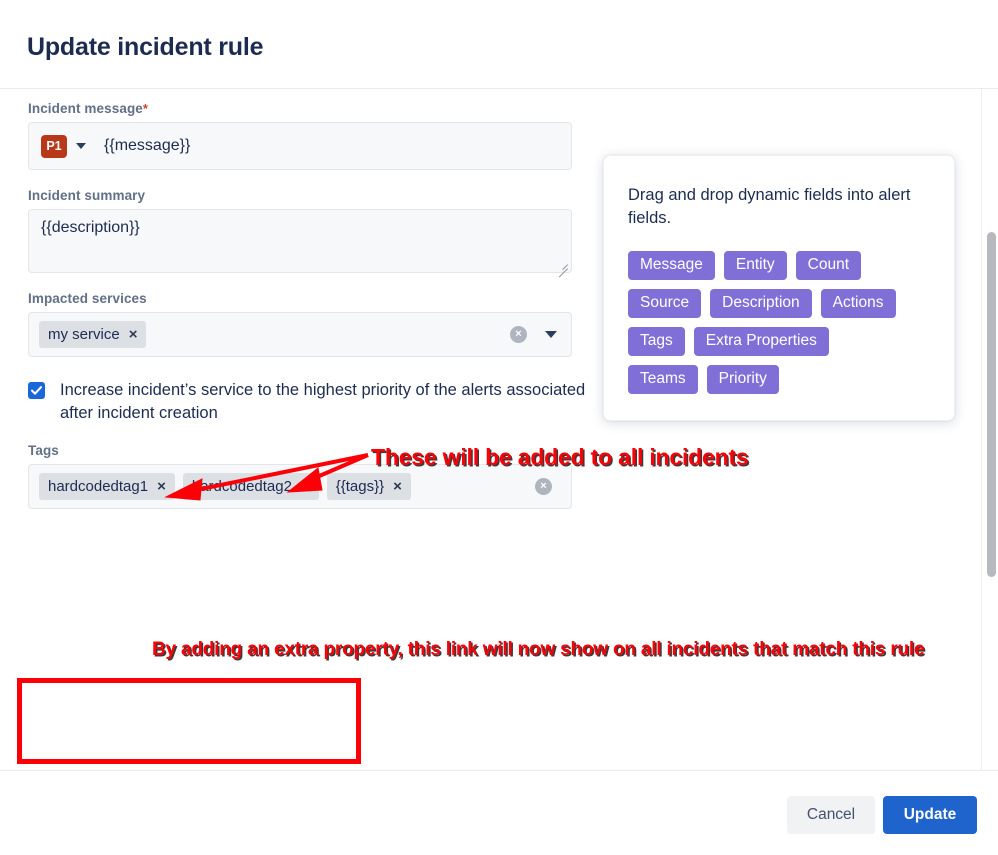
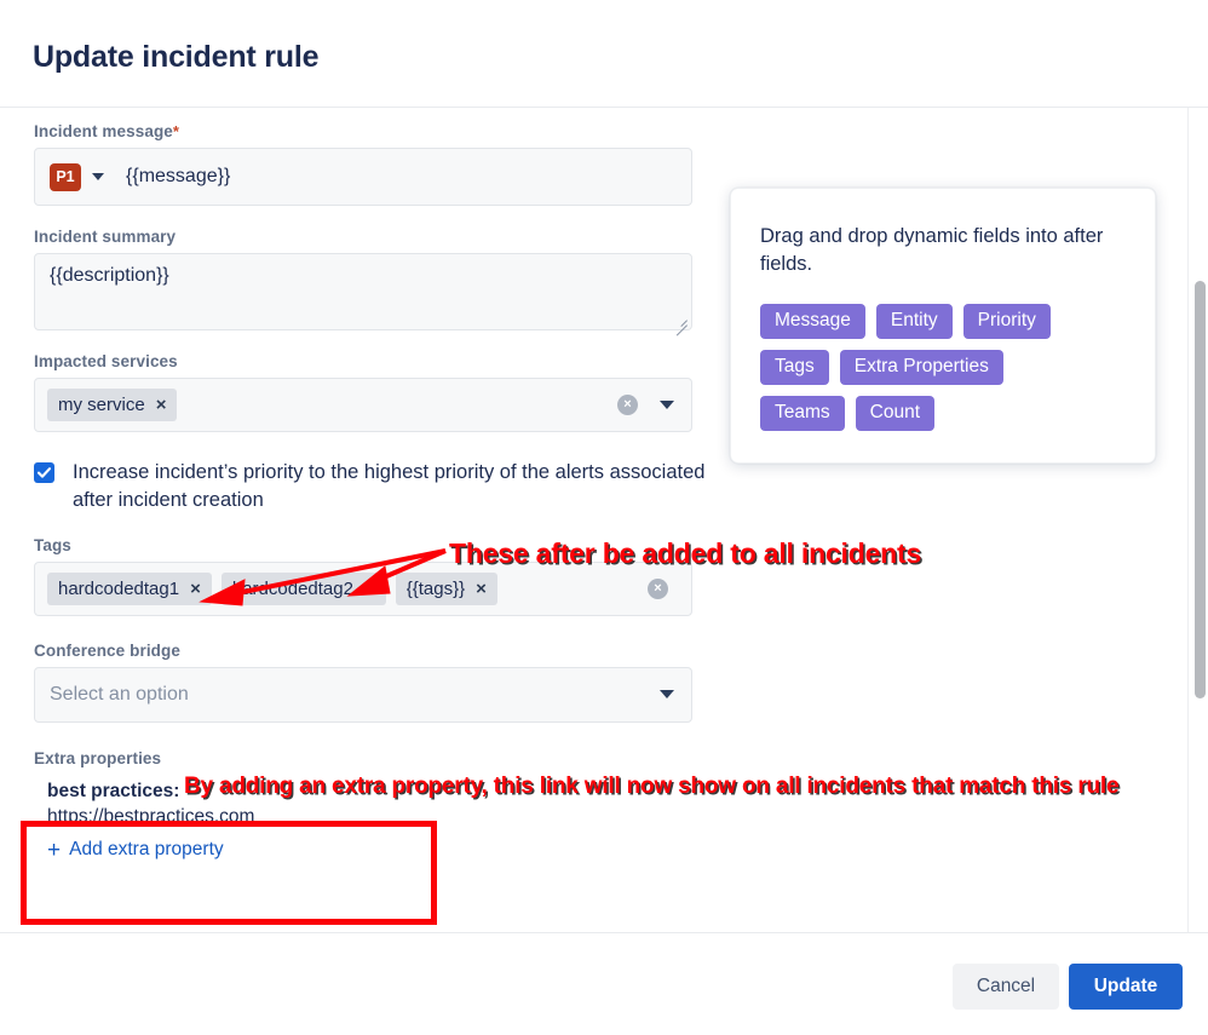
  Update incident rule
  Incident message*
  P1
  {{message}}
  Incident summary
  {{description}}
  Impacted services
  my service
  ×
  ×
- Increase incident’s service to the highest priority of the alerts associated after incident creation
+ Increase incident’s priority to the highest priority of the alerts associated after incident creation
  Tags
  hardcodedtag1
  ×
  acodedtag2
  {{tags}}
  ×
  ×
+ Conference bridge
+ Select an option
+ Extra properties
+ best practices:
+ https://bestpractices.com
+ +
+ Add extra property
- Drag and drop dynamic fields into alert fields.
+ Drag and drop dynamic fields into after fields.
  Message
  Entity
- Count
+ Priority
- Source
- Description
- Actions
  Tags
  Extra Properties
  Teams
- Priority
+ Count
  Cancel
  Update
- These will be added to all incidents
+ These after be added to all incidents
  By adding an extra property, this link will now show on all incidents that match this rule
